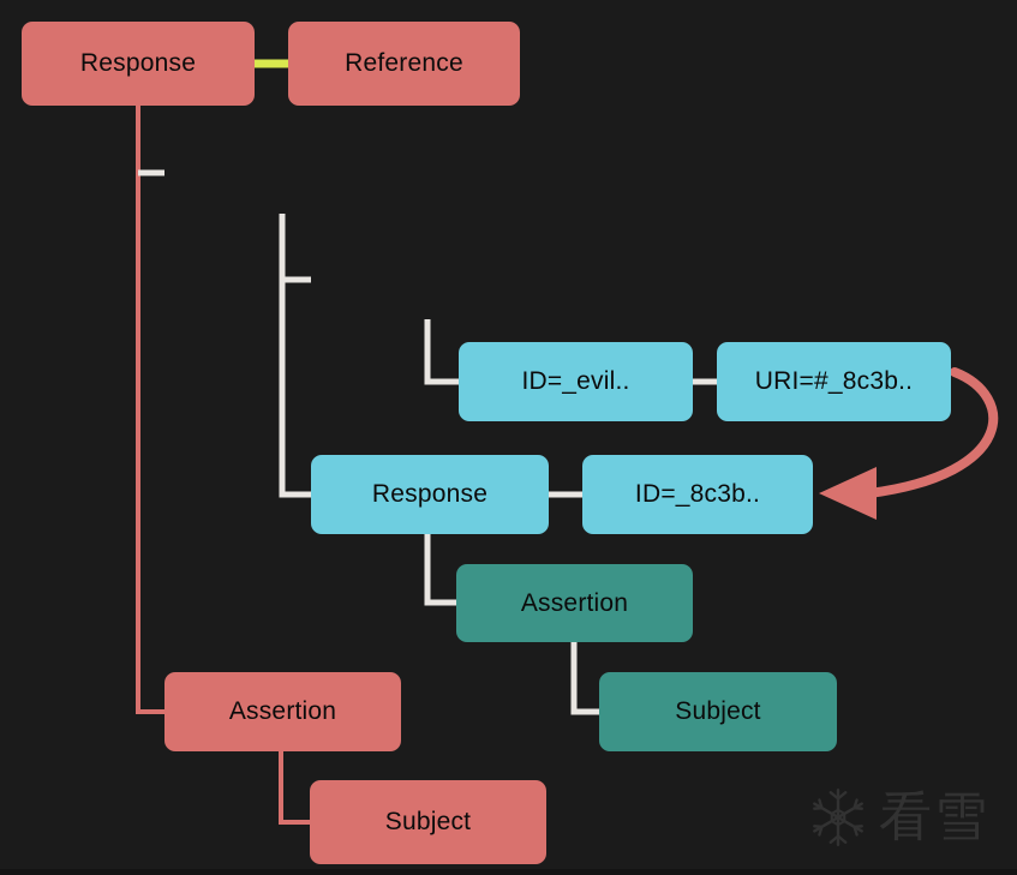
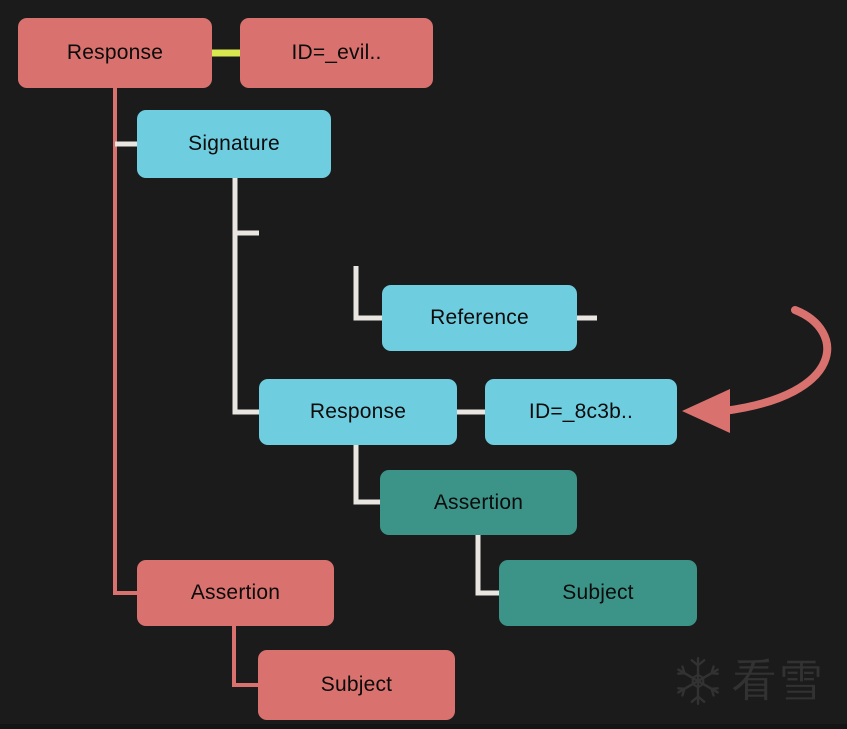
  Response
- Reference
+ ID=_evil..
+ Signature
- ID=_evil..
+ Reference
- URI=#_8c3b..
  Response
  ID=_8c3b..
  Assertion
  Subject
  Assertion
  Subject
